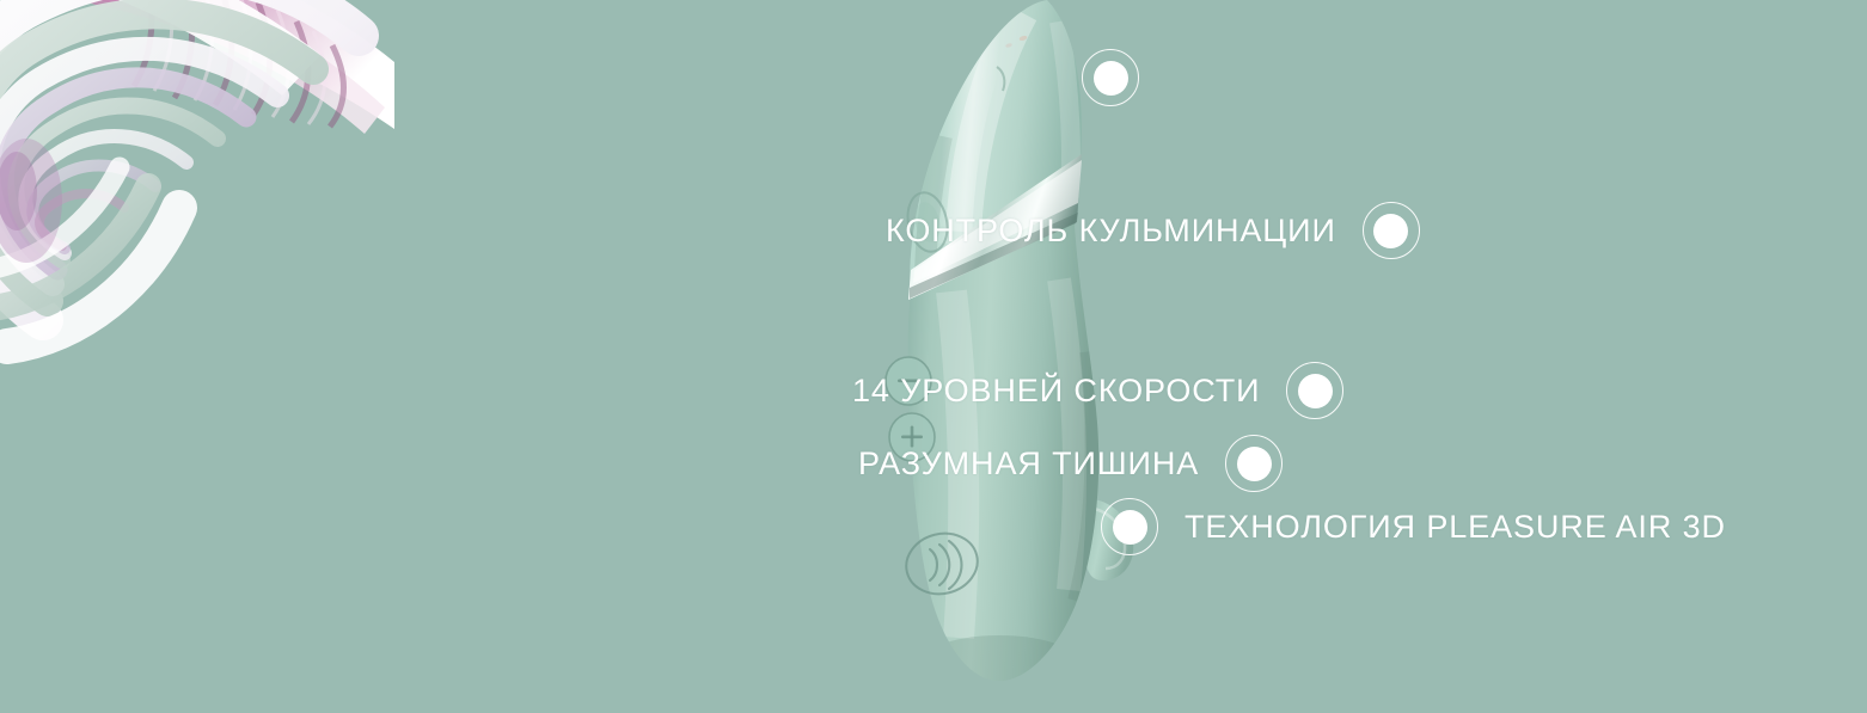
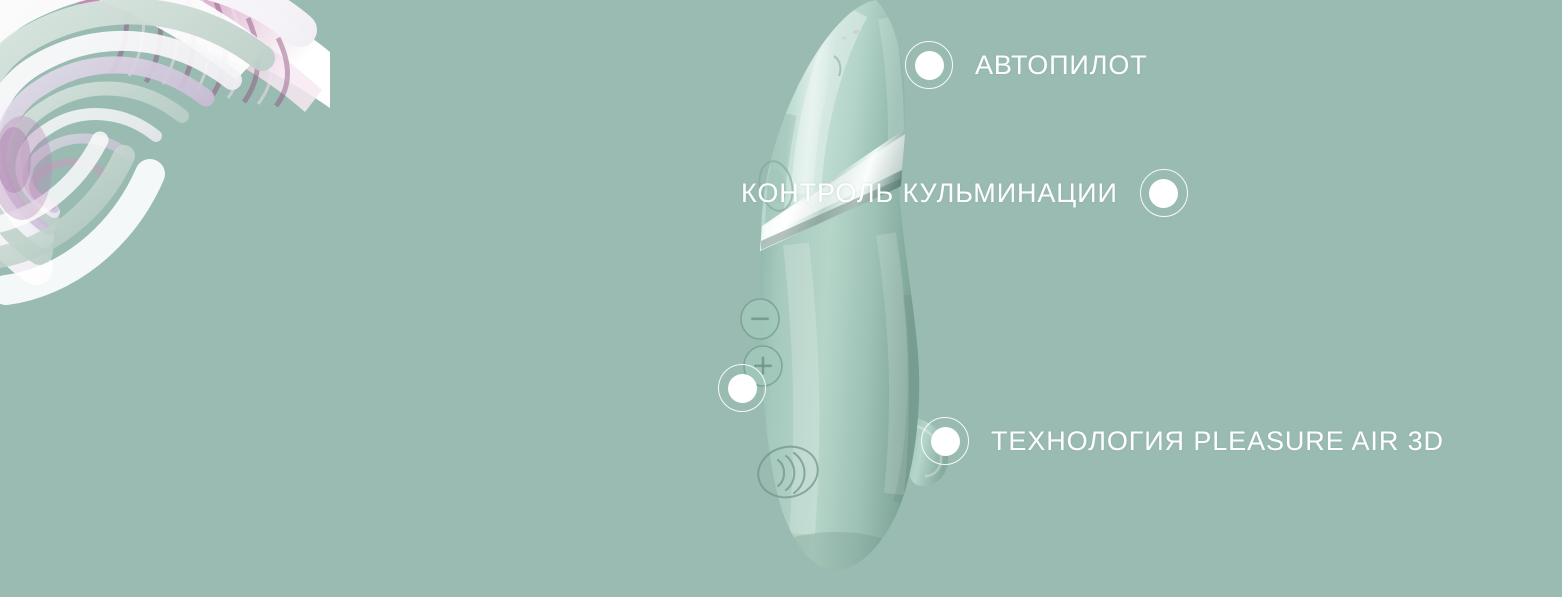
+ АВТОПИЛОТ
  КОНТРОЛЬ КУЛЬМИНАЦИИ
- 14 УРОВНЕЙ СКОРОСТИ
- РАЗУМНАЯ ТИШИНА
  ТЕХНОЛОГИЯ PLEASURE AIR 3D
